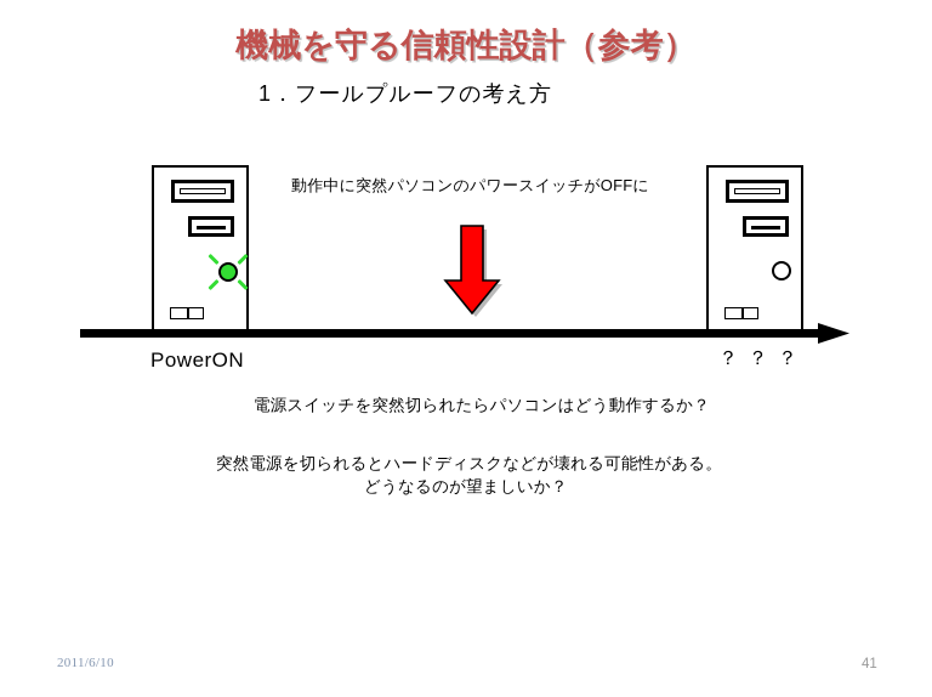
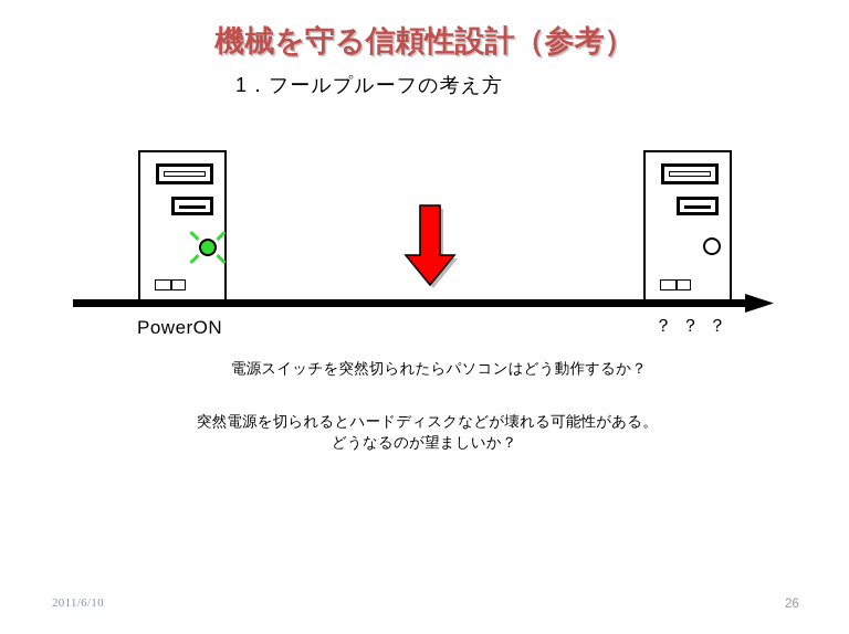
  機械を守る信頼性設計（参考）
  1．フールプルーフの考え方
- 動作中に突然パソコンのパワースイッチがOFFに
  PowerON
  ？ ？ ？
  電源スイッチを突然切られたらパソコンはどう動作するか？
  突然電源を切られるとハードディスクなどが壊れる可能性がある。
  どうなるのが望ましいか？
  2011/6/10
- 41
+ 26
